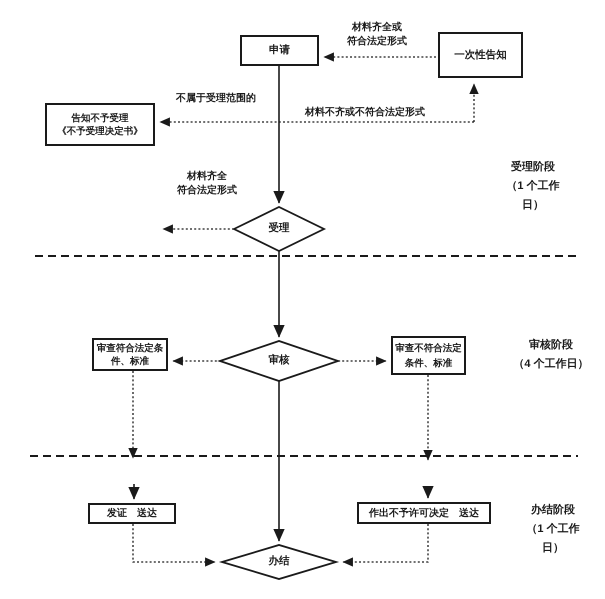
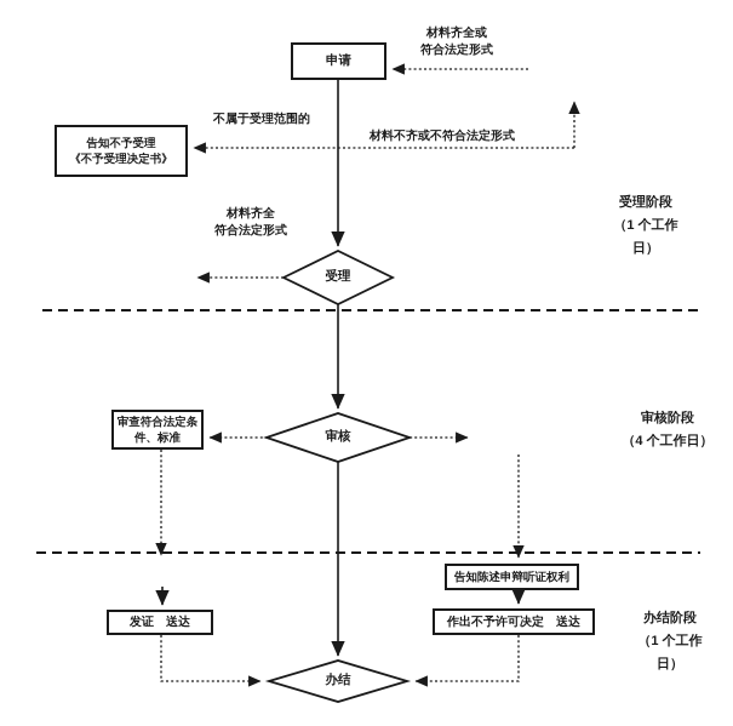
  申请
- 一次性告知
  告知不予受理
  《不予受理决定书》
  审查符合法定条件、标准
- 审查不符合法定条件、标准
  发证 送达
+ 告知陈述申辩听证权利
  作出不予许可决定 送达
  受理
  审核
  办结
  材料齐全或
  符合法定形式
  不属于受理范围的
  材料不齐或不符合法定形式
  材料齐全
  符合法定形式
  受理阶段
  （1 个工作
  日）
  审核阶段
  （4 个工作日）
  办结阶段
  （1 个工作
  日）
